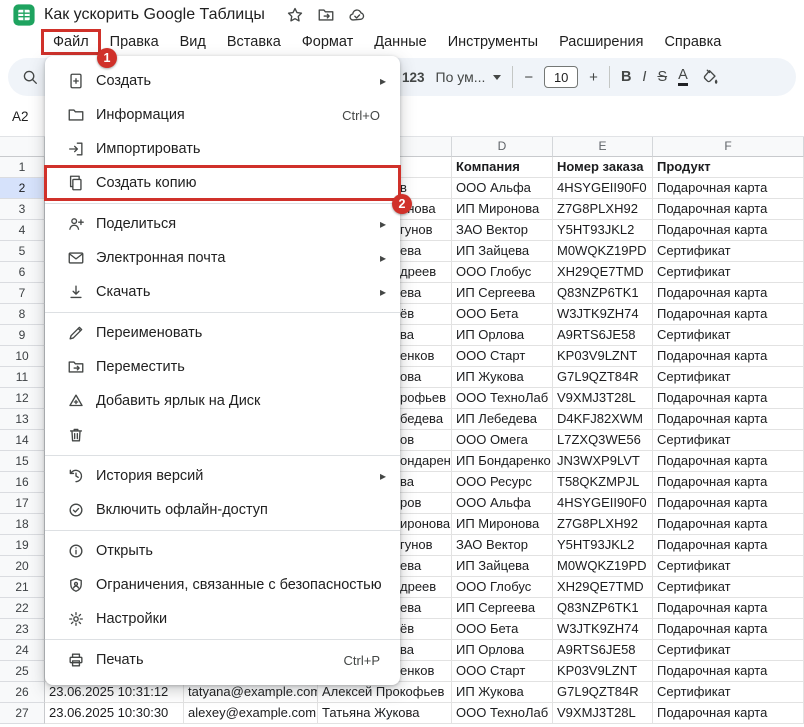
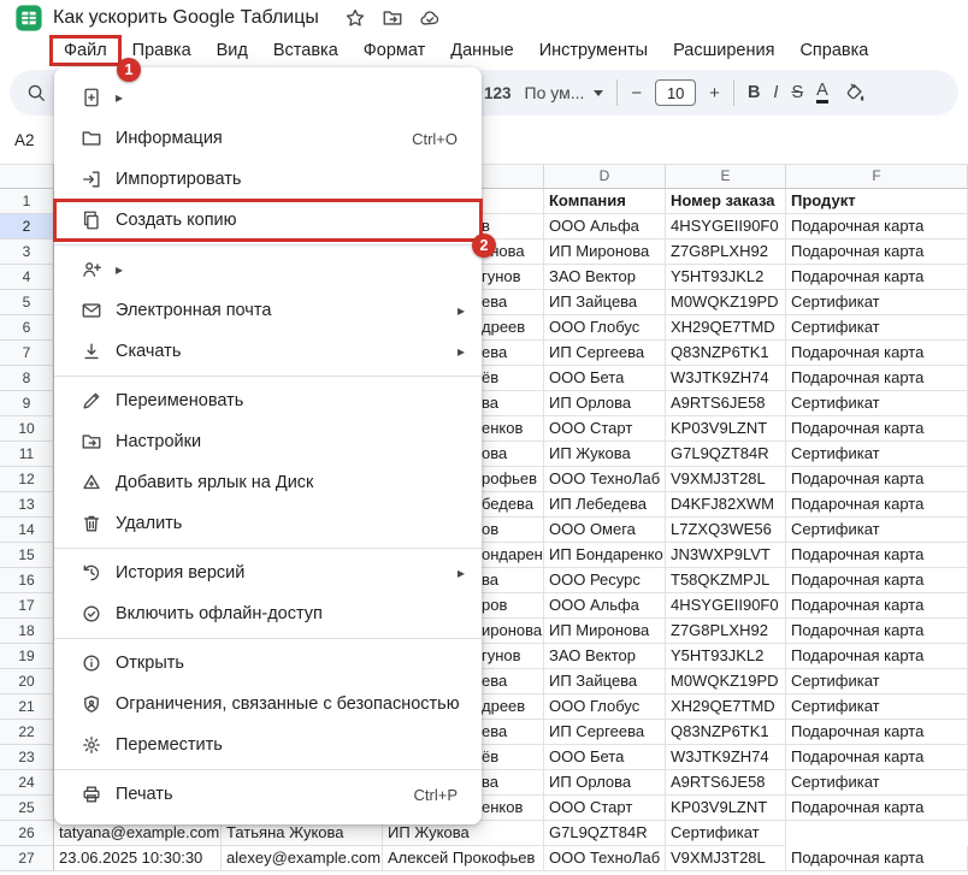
  Как ускорить Google Таблицы
  Файл
  Правка
  Вид
  Вставка
  Формат
  Данные
  Инструменты
  Расширения
  Справка
  123
  По ум...
  −
  10
  +
  B
  I
  S
  A
  A2
  D
  E
  F
  1
  Компания
  Номер заказа
  Продукт
  2
  в
  ООО Альфа
  4HSYGEII90F0
  Подарочная карта
  3
  ИП Миронова
  Z7G8PLXH92
  Подарочная карта
  4
  гунов
  ЗАО Вектор
  Y5HT93JKL2
  Подарочная карта
  5
  ева
  ИП Зайцева
  M0WQKZ19PD
  Сертификат
  6
  дреев
  ООО Глобус
  XH29QE7TMD
  Сертификат
  7
  ева
  ИП Сергеева
  Q83NZP6TK1
  Подарочная карта
  8
  ёв
  ООО Бета
  W3JTK9ZH74
  Подарочная карта
  9
  ва
  ИП Орлова
  A9RTS6JE58
  Сертификат
  10
  енков
  ООО Старт
  KP03V9LZNT
  Подарочная карта
  11
  ова
  ИП Жукова
  G7L9QZT84R
  Сертификат
  12
  рофьев
  ООО ТехноЛаб
  V9XMJ3T28L
  Подарочная карта
  13
  бедева
  ИП Лебедева
  D4KFJ82XWM
  Подарочная карта
  14
  ов
  ООО Омега
  L7ZXQ3WE56
  Сертификат
  15
  ондарен
  ИП Бондаренко
  JN3WXP9LVT
  Подарочная карта
  16
  ва
  ООО Ресурс
  T58QKZMPJL
  Подарочная карта
  17
  ров
  ООО Альфа
  4HSYGEII90F0
  Подарочная карта
  18
  иронова
  ИП Миронова
  Z7G8PLXH92
  Подарочная карта
  19
  гунов
  ЗАО Вектор
  Y5HT93JKL2
  Подарочная карта
  20
  ева
  ИП Зайцева
  M0WQKZ19PD
  Сертификат
  21
  дреев
  ООО Глобус
  XH29QE7TMD
  Сертификат
  22
  ева
  ИП Сергеева
  Q83NZP6TK1
  Подарочная карта
  23
  ёв
  ООО Бета
  W3JTK9ZH74
  Подарочная карта
  24
  ва
  ИП Орлова
  A9RTS6JE58
  Сертификат
  25
  енков
  ООО Старт
  KP03V9LZNT
  Подарочная карта
  26
- 23.06.2025 10:31:12
  tatyana@example.com
- Алексей Прокофьев
+ Татьяна Жукова
  ИП Жукова
  G7L9QZT84R
  Сертификат
  27
  23.06.2025 10:30:30
  alexey@example.com
- Татьяна Жукова
+ Алексей Прокофьев
  ООО ТехноЛаб
  V9XMJ3T28L
  Подарочная карта
- Создать
  ▸
  Информация
  Ctrl+O
  Импортировать
  Создать копию
  2
- Поделиться
  ▸
  Электронная почта
  ▸
  Скачать
  ▸
  Переименовать
- Переместить
+ Настройки
  Добавить ярлык на Диск
+ Удалить
  История версий
  ▸
  Включить офлайн-доступ
  Открыть
  Ограничения, связанные с безопасностью
- Настройки
+ Переместить
  Печать
  Ctrl+P
  1
